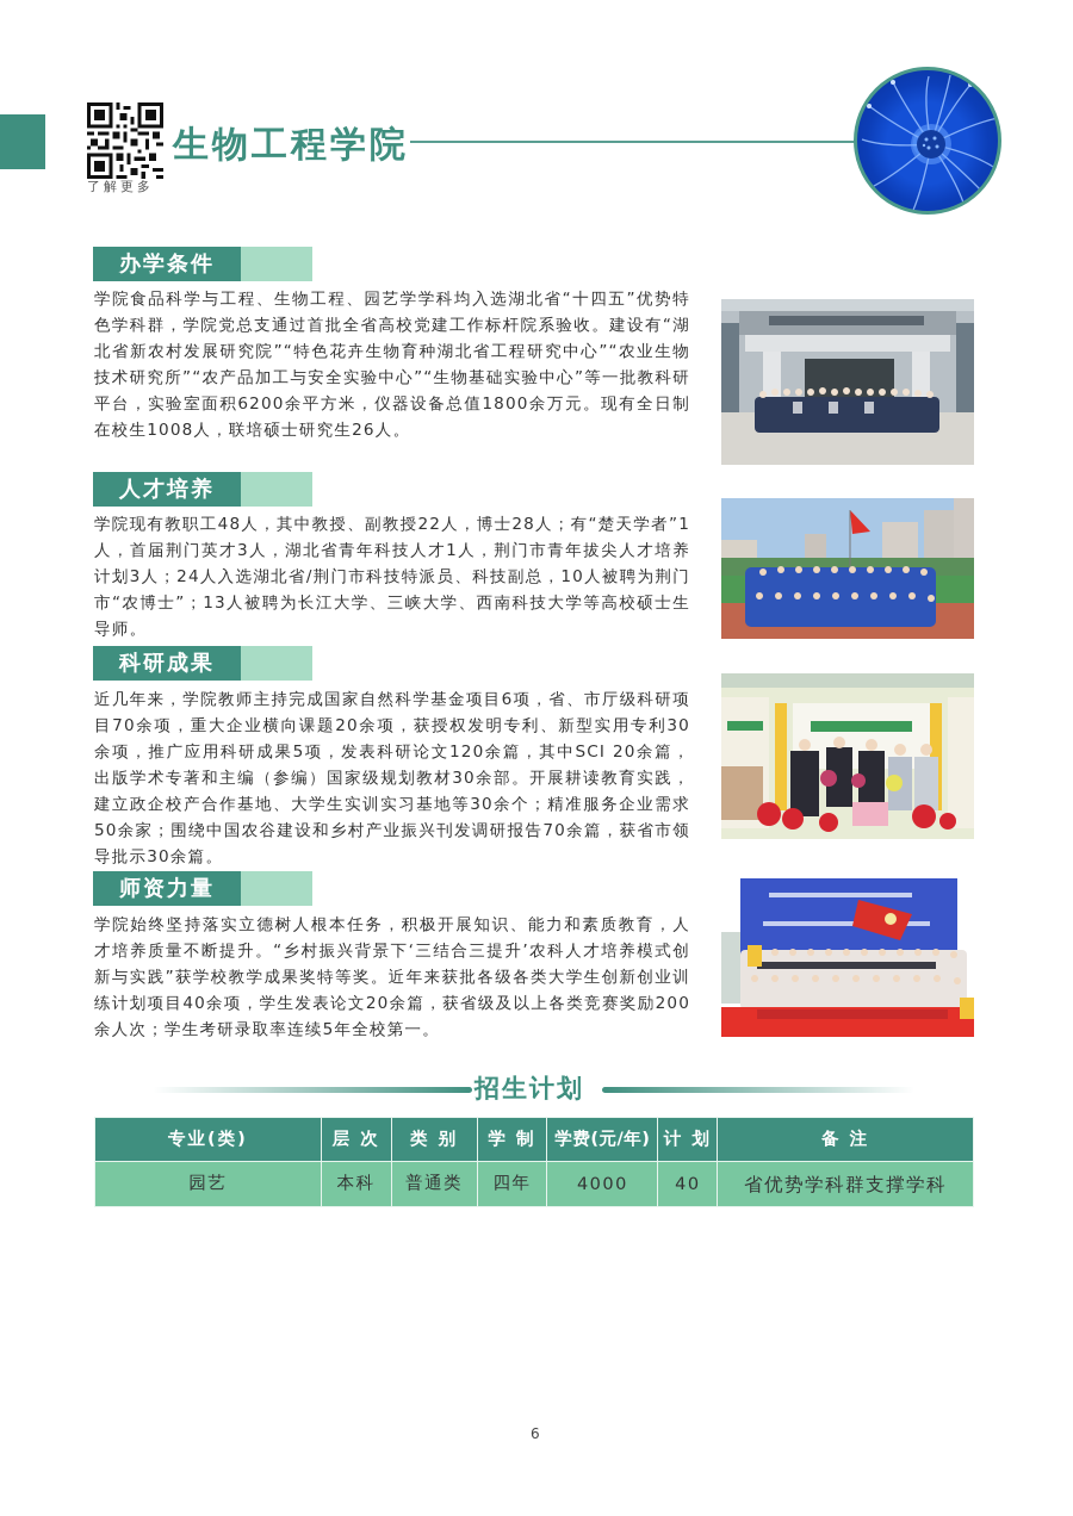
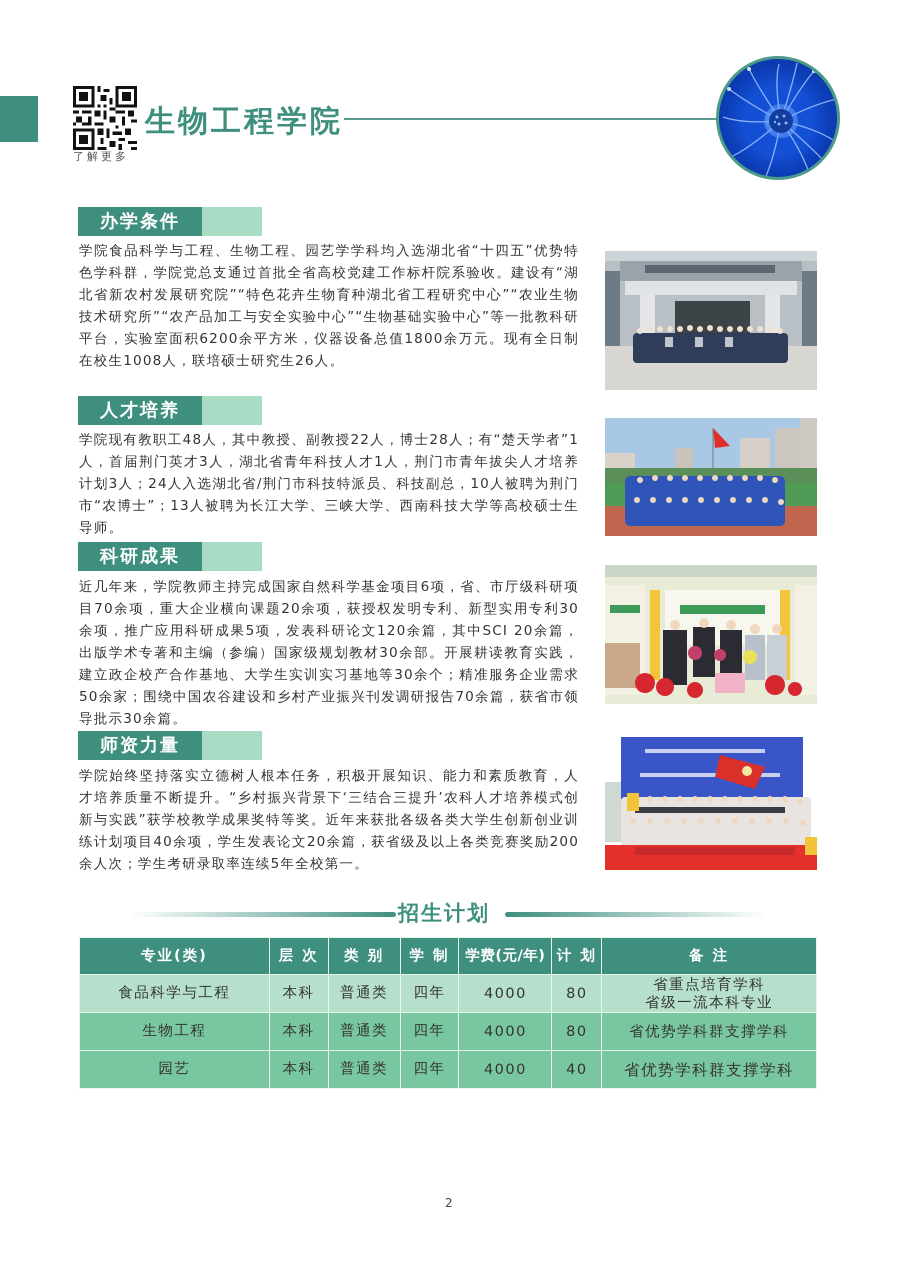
  了解更多
  生物工程学院
  办学条件
  学院食品科学与工程、生物工程、园艺学学科均入选湖北省“十四五”优势特色学科群，学院党总支通过首批全省高校党建工作标杆院系验收。建设有“湖北省新农村发展研究院”“特色花卉生物育种湖北省工程研究中心”“农业生物技术研究所”“农产品加工与安全实验中心”“生物基础实验中心”等一批教科研平台，实验室面积6200余平方米，仪器设备总值1800余万元。现有全日制在校生1008人，联培硕士研究生26人。
  人才培养
  学院现有教职工48人，其中教授、副教授22人，博士28人；有“楚天学者”1人，首届荆门英才3人，湖北省青年科技人才1人，荆门市青年拔尖人才培养计划3人；24人入选湖北省/荆门市科技特派员、科技副总，10人被聘为荆门市“农博士”；13人被聘为长江大学、三峡大学、西南科技大学等高校硕士生导师。
  科研成果
  近几年来，学院教师主持完成国家自然科学基金项目6项，省、市厅级科研项目70余项，重大企业横向课题20余项，获授权发明专利、新型实用专利30余项，推广应用科研成果5项，发表科研论文120余篇，其中SCI 20余篇，出版学术专著和主编（参编）国家级规划教材30余部。开展耕读教育实践，建立政企校产合作基地、大学生实训实习基地等30余个；精准服务企业需求50余家；围绕中国农谷建设和乡村产业振兴刊发调研报告70余篇，获省市领导批示30余篇。
  师资力量
  学院始终坚持落实立德树人根本任务，积极开展知识、能力和素质教育，人才培养质量不断提升。“乡村振兴背景下‘三结合三提升’农科人才培养模式创新与实践”获学校教学成果奖特等奖。近年来获批各级各类大学生创新创业训练计划项目40余项，学生发表论文20余篇，获省级及以上各类竞赛奖励200余人次；学生考研录取率连续5年全校第一。
  招生计划
  专业(类)	层 次	类 别	学 制	学费(元/年)	计 划	备 注
+ 食品科学与工程	本科	普通类	四年	4000	80	省重点培育学科 省级一流本科专业
+ 生物工程	本科	普通类	四年	4000	80	省优势学科群支撑学科
  园艺	本科	普通类	四年	4000	40	省优势学科群支撑学科
- 6
+ 2
